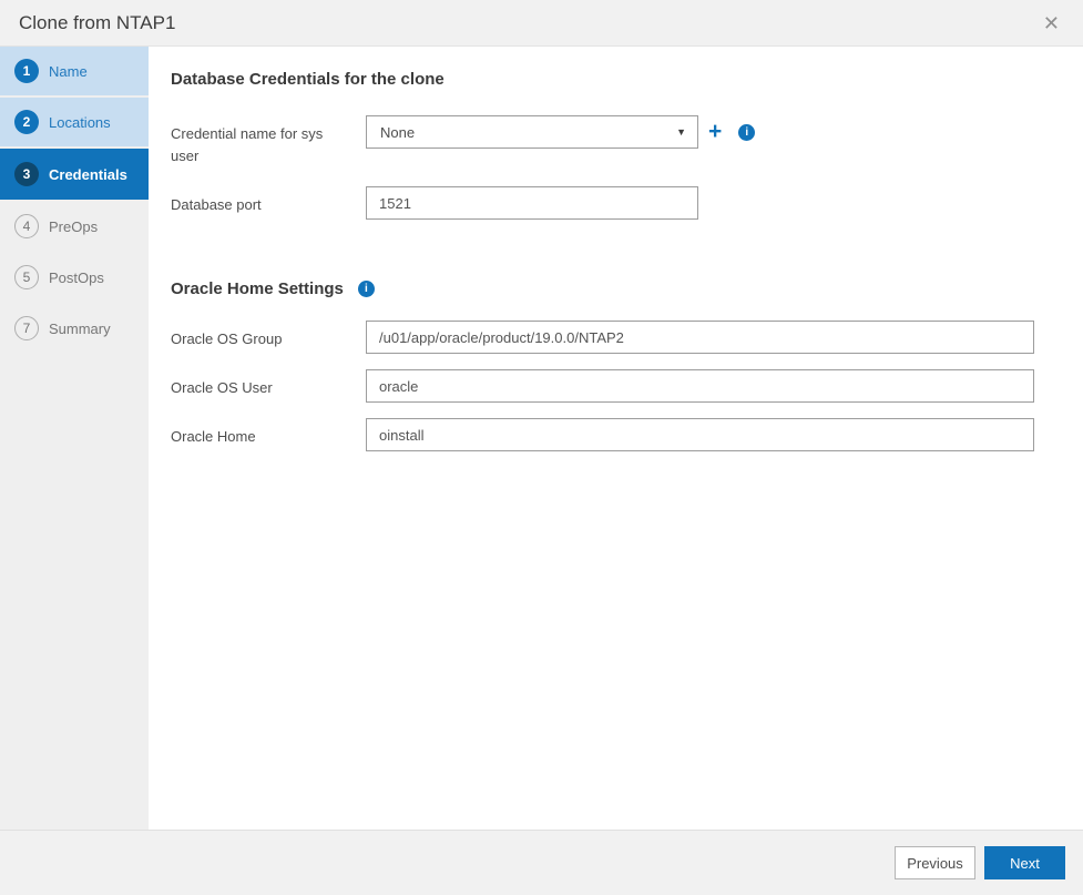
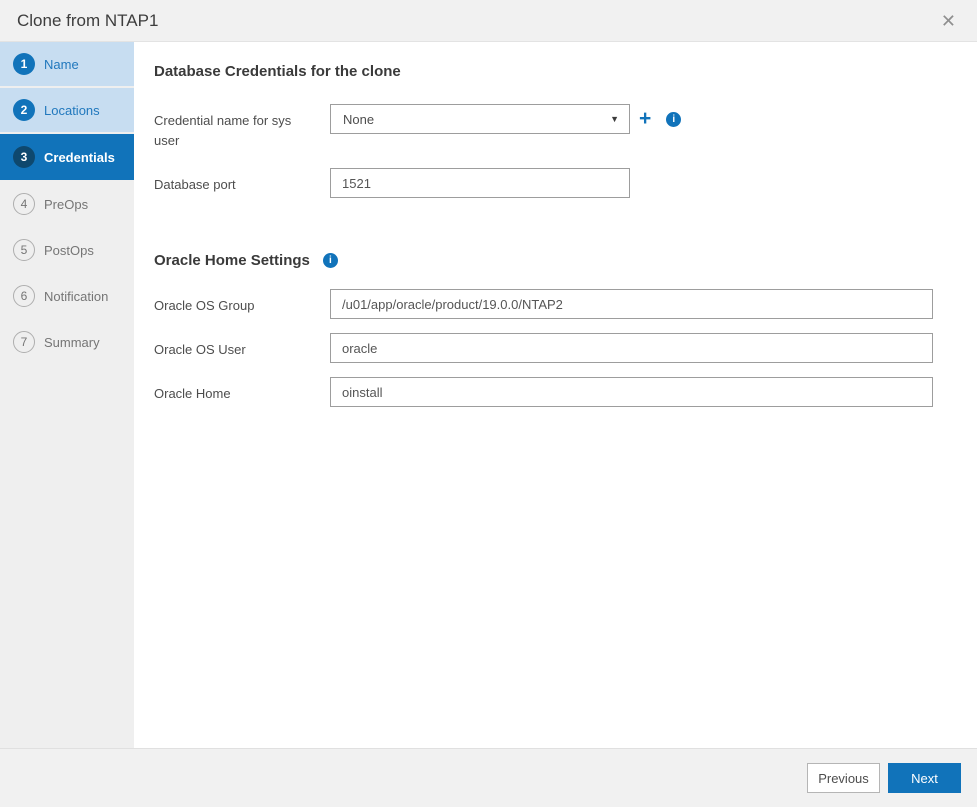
  Clone from NTAP1
  ✕
  1
  Name
  2
  Locations
  3
  Credentials
  4
  PreOps
  5
  PostOps
+ 6
+ Notification
  7
  Summary
  Database Credentials for the clone
  Credential name for sys user
  None
  ▼
  +
  i
  Database port
  1521
  Oracle Home Settings
  i
  Oracle OS Group
  /u01/app/oracle/product/19.0.0/NTAP2
  Oracle OS User
  oracle
  Oracle Home
  oinstall
  Previous
  Next
